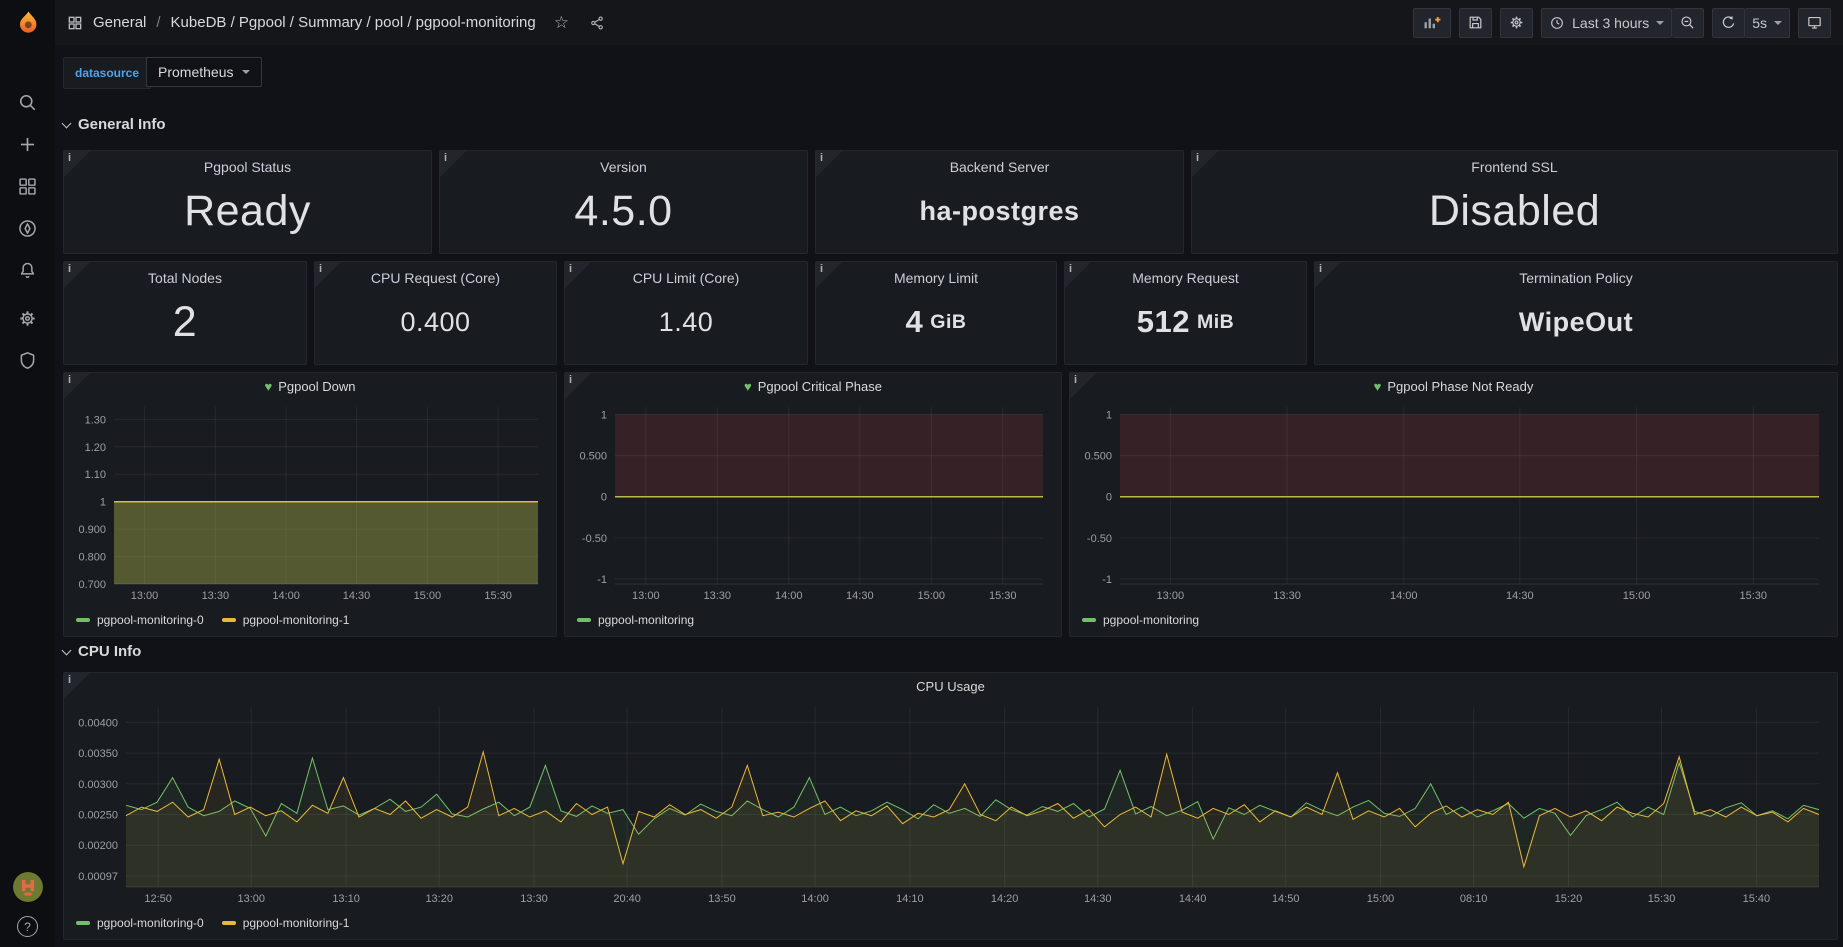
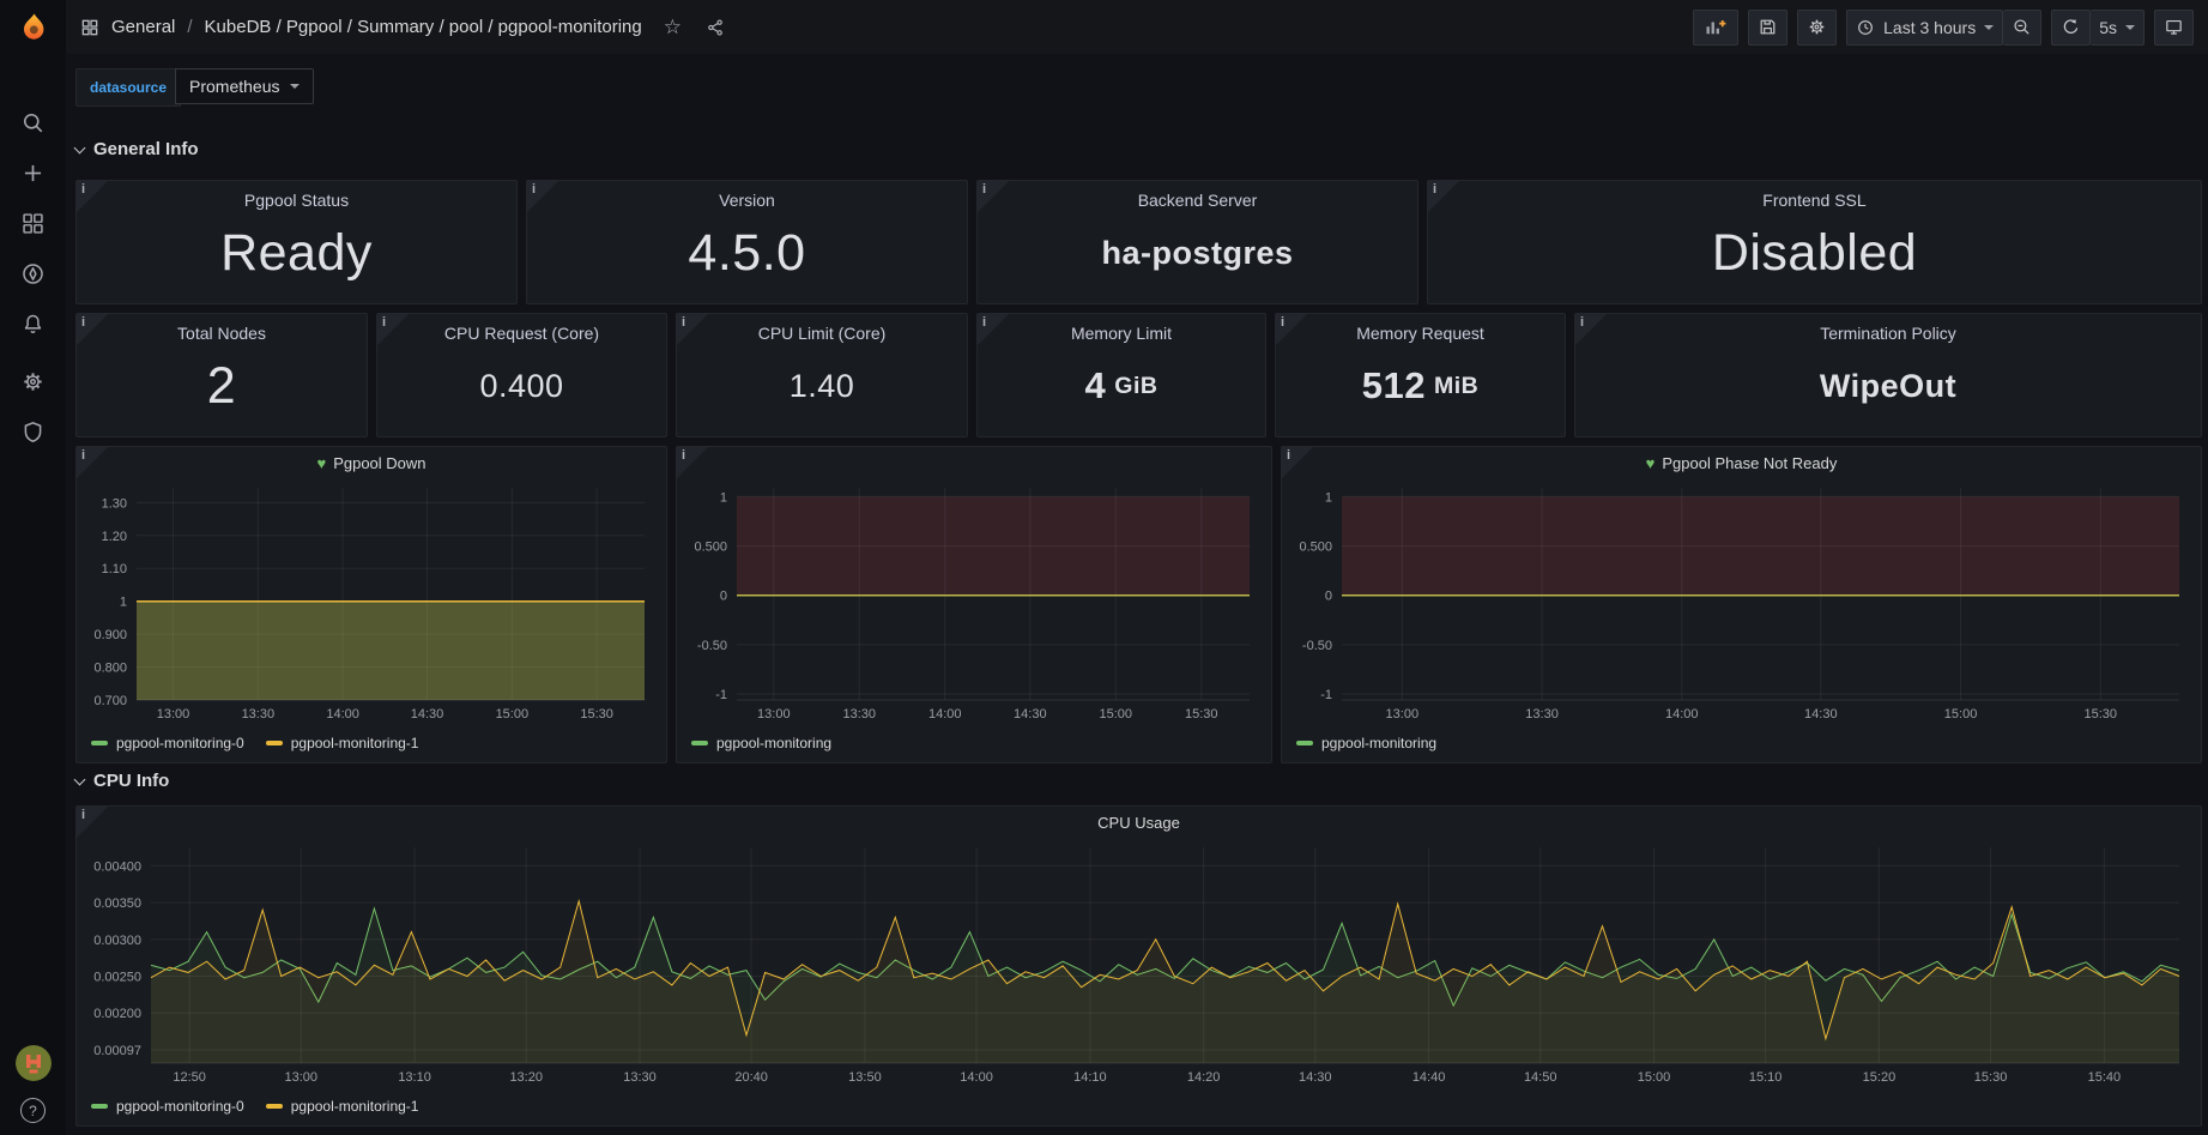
  General
  /
  KubeDB / Pgpool / Summary / pool / pgpool-monitoring
  Last 3 hours
  5s
  datasource
  Prometheus
  General Info
  Pgpool Status
  Ready
  Version
  4.5.0
  Backend Server
  ha-postgres
  Frontend SSL
  Disabled
  Total Nodes
  2
  CPU Request (Core)
  0.400
  CPU Limit (Core)
  1.40
  Memory Limit
  4
  GiB
  Memory Request
  512
  MiB
  Termination Policy
  WipeOut
  Pgpool Down
  1.30
  1.20
  1.10
  1
  0.900
  0.800
  0.700
  13:00
  13:30
  14:00
  14:30
  15:00
  15:30
  pgpool-monitoring-0
  pgpool-monitoring-1
- Pgpool Critical Phase
  1
  0.500
  0
  -0.50
  -1
  13:00
  13:30
  14:00
  14:30
  15:00
  15:30
  pgpool-monitoring
  Pgpool Phase Not Ready
  1
  0.500
  0
  -0.50
  -1
  13:00
  13:30
  14:00
  14:30
  15:00
  15:30
  pgpool-monitoring
  CPU Info
  CPU Usage
  0.00400
  0.00350
  0.00300
  0.00250
  0.00200
  0.00097
  12:50
  13:00
  13:10
  13:20
  13:30
  20:40
  13:50
  14:00
  14:10
  14:20
  14:30
  14:40
  14:50
  15:00
- 08:10
+ 15:10
  15:20
  15:30
  15:40
  pgpool-monitoring-0
  pgpool-monitoring-1
